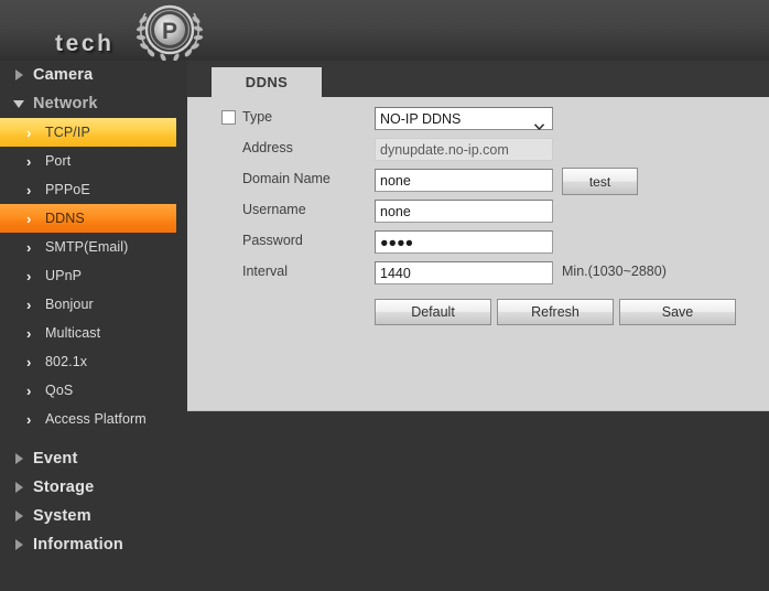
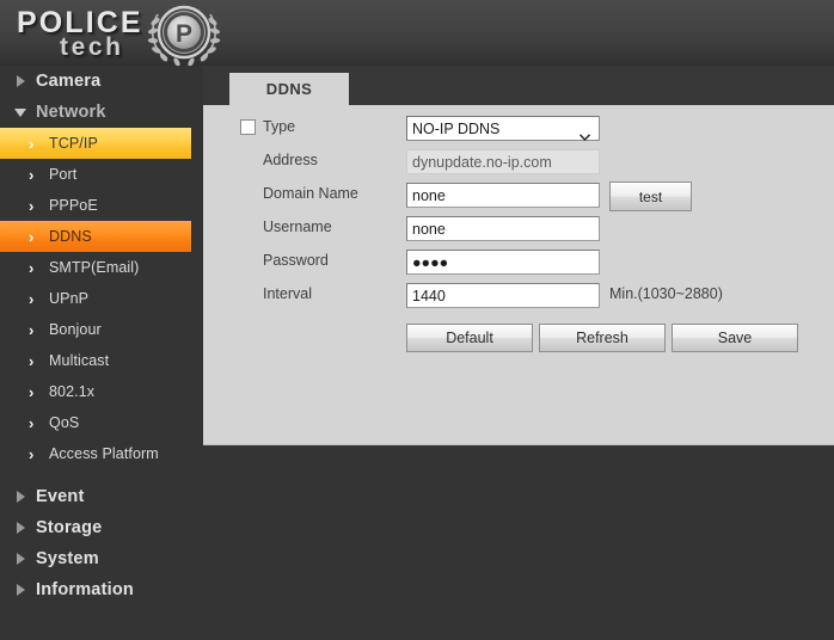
+ POLICE
  tech
  P
  Camera
  Network
  ›
  TCP/IP
  ›
  Port
  ›
  PPPoE
  ›
  DDNS
  ›
  SMTP(Email)
  ›
  UPnP
  ›
  Bonjour
  ›
  Multicast
  ›
  802.1x
  ›
  QoS
  ›
  Access Platform
  Event
  Storage
  System
  Information
  DDNS
  Type
  NO-IP DDNS
  Address
  dynupdate.no-ip.com
  Domain Name
  none
  test
  Username
  none
  Password
  ●●●●
  Interval
  1440
  Min.(1030~2880)
  Default
  Refresh
  Save
